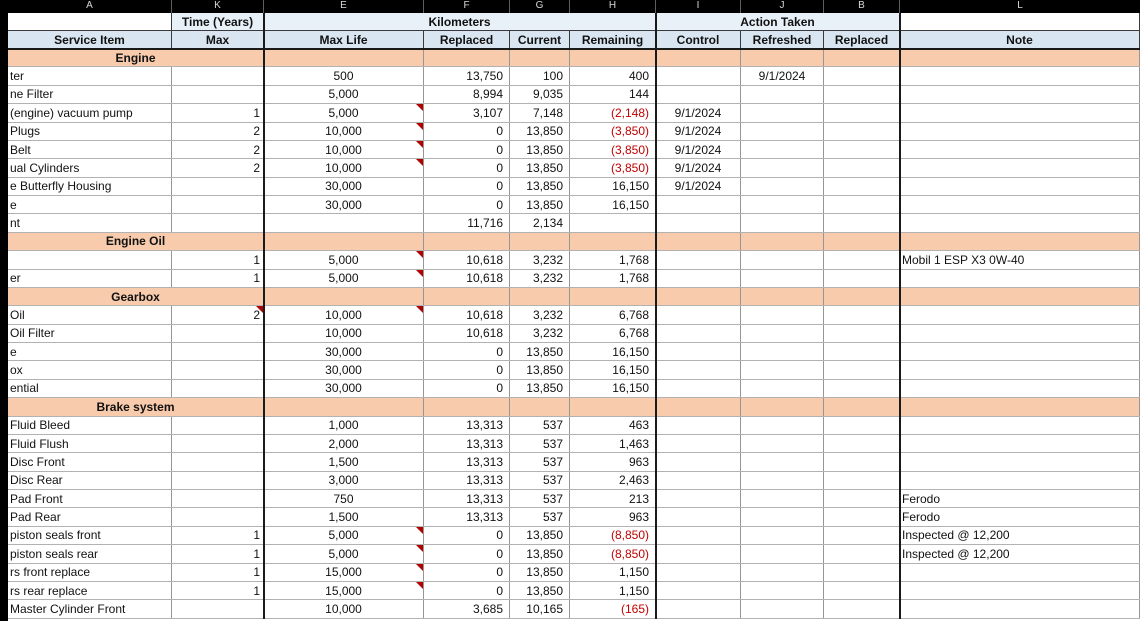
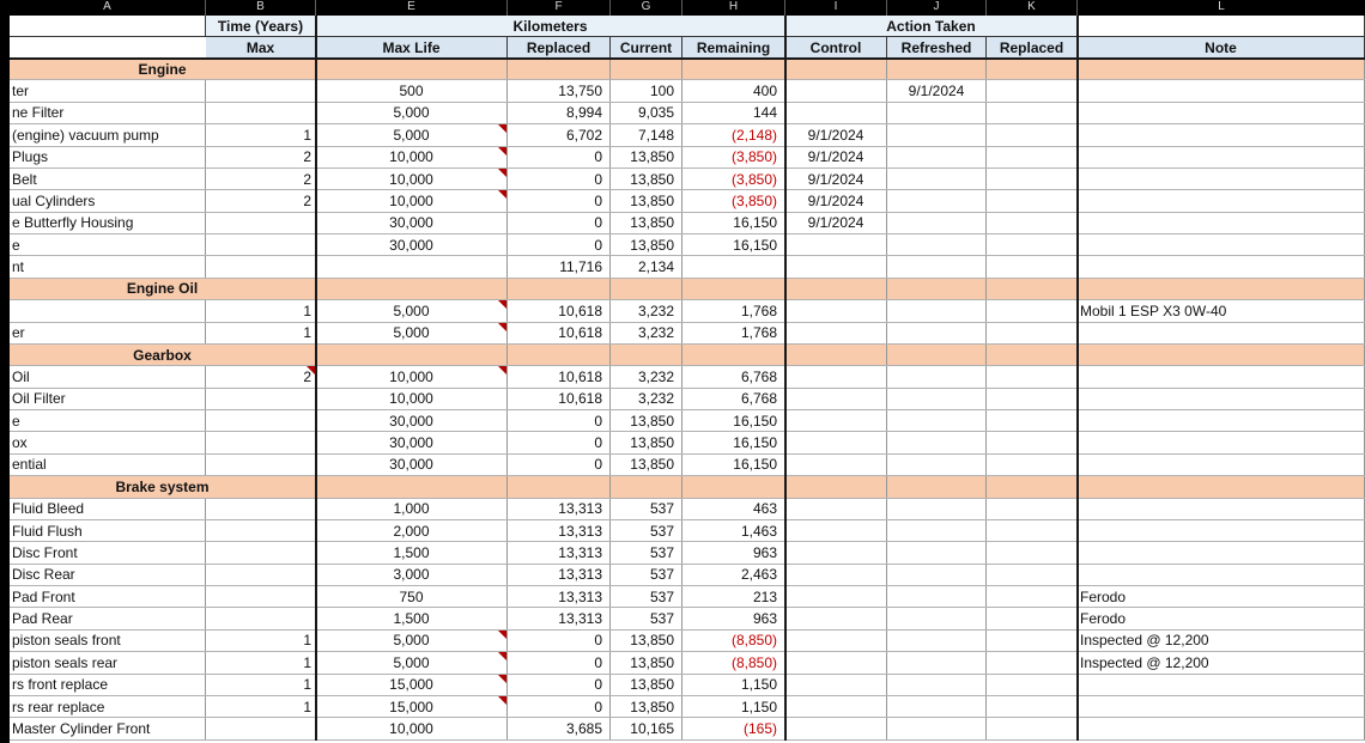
  A
- K
+ B
  E
  F
  G
  H
  I
  J
- B
+ K
  L
  Time (Years)
  Kilometers
  Action Taken
- Service Item
  Max
  Max Life
  Replaced
  Current
  Remaining
  Control
  Refreshed
  Replaced
  Note
  Engine
  ter
  500
  13,750
  100
  400
  9/1/2024
  ne Filter
  5,000
  8,994
  9,035
  144
  (engine) vacuum pump
  1
  5,000
- 3,107
+ 6,702
  7,148
  (2,148)
  9/1/2024
  Plugs
  2
  10,000
  0
  13,850
  (3,850)
  9/1/2024
  Belt
  2
  10,000
  0
  13,850
  (3,850)
  9/1/2024
  ual Cylinders
  2
  10,000
  0
  13,850
  (3,850)
  9/1/2024
  e Butterfly Housing
  30,000
  0
  13,850
  16,150
  9/1/2024
  e
  30,000
  0
  13,850
  16,150
  nt
  11,716
  2,134
  Engine Oil
  1
  5,000
  10,618
  3,232
  1,768
  Mobil 1 ESP X3 0W-40
  er
  1
  5,000
  10,618
  3,232
  1,768
  Gearbox
  Oil
  2
  10,000
  10,618
  3,232
  6,768
  Oil Filter
  10,000
  10,618
  3,232
  6,768
  e
  30,000
  0
  13,850
  16,150
  ox
  30,000
  0
  13,850
  16,150
  ential
  30,000
  0
  13,850
  16,150
  Brake system
  Fluid Bleed
  1,000
  13,313
  537
  463
  Fluid Flush
  2,000
  13,313
  537
  1,463
  Disc Front
  1,500
  13,313
  537
  963
  Disc Rear
  3,000
  13,313
  537
  2,463
  Pad Front
  750
  13,313
  537
  213
  Ferodo
  Pad Rear
  1,500
  13,313
  537
  963
  Ferodo
  piston seals front
  1
  5,000
  0
  13,850
  (8,850)
  Inspected @ 12,200
  piston seals rear
  1
  5,000
  0
  13,850
  (8,850)
  Inspected @ 12,200
  rs front replace
  1
  15,000
  0
  13,850
  1,150
  rs rear replace
  1
  15,000
  0
  13,850
  1,150
  Master Cylinder Front
  10,000
  3,685
  10,165
  (165)
